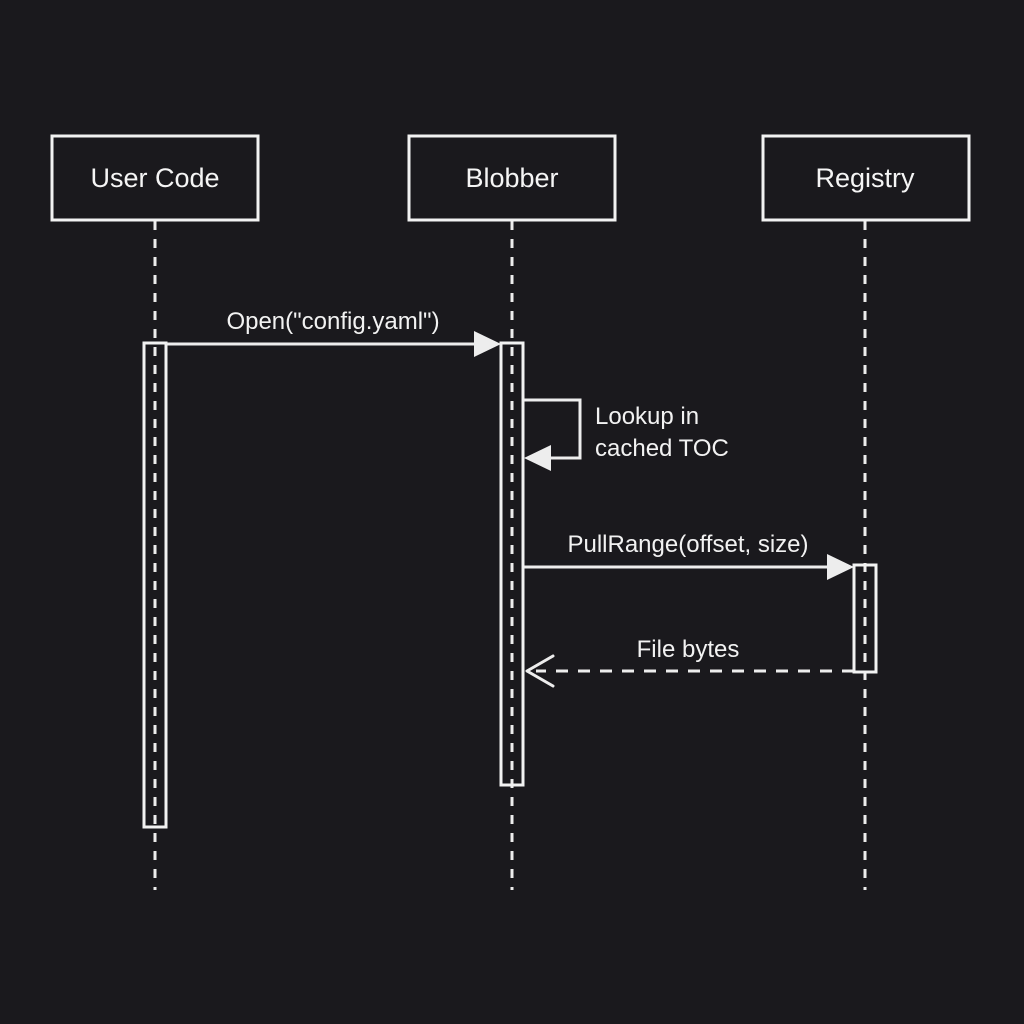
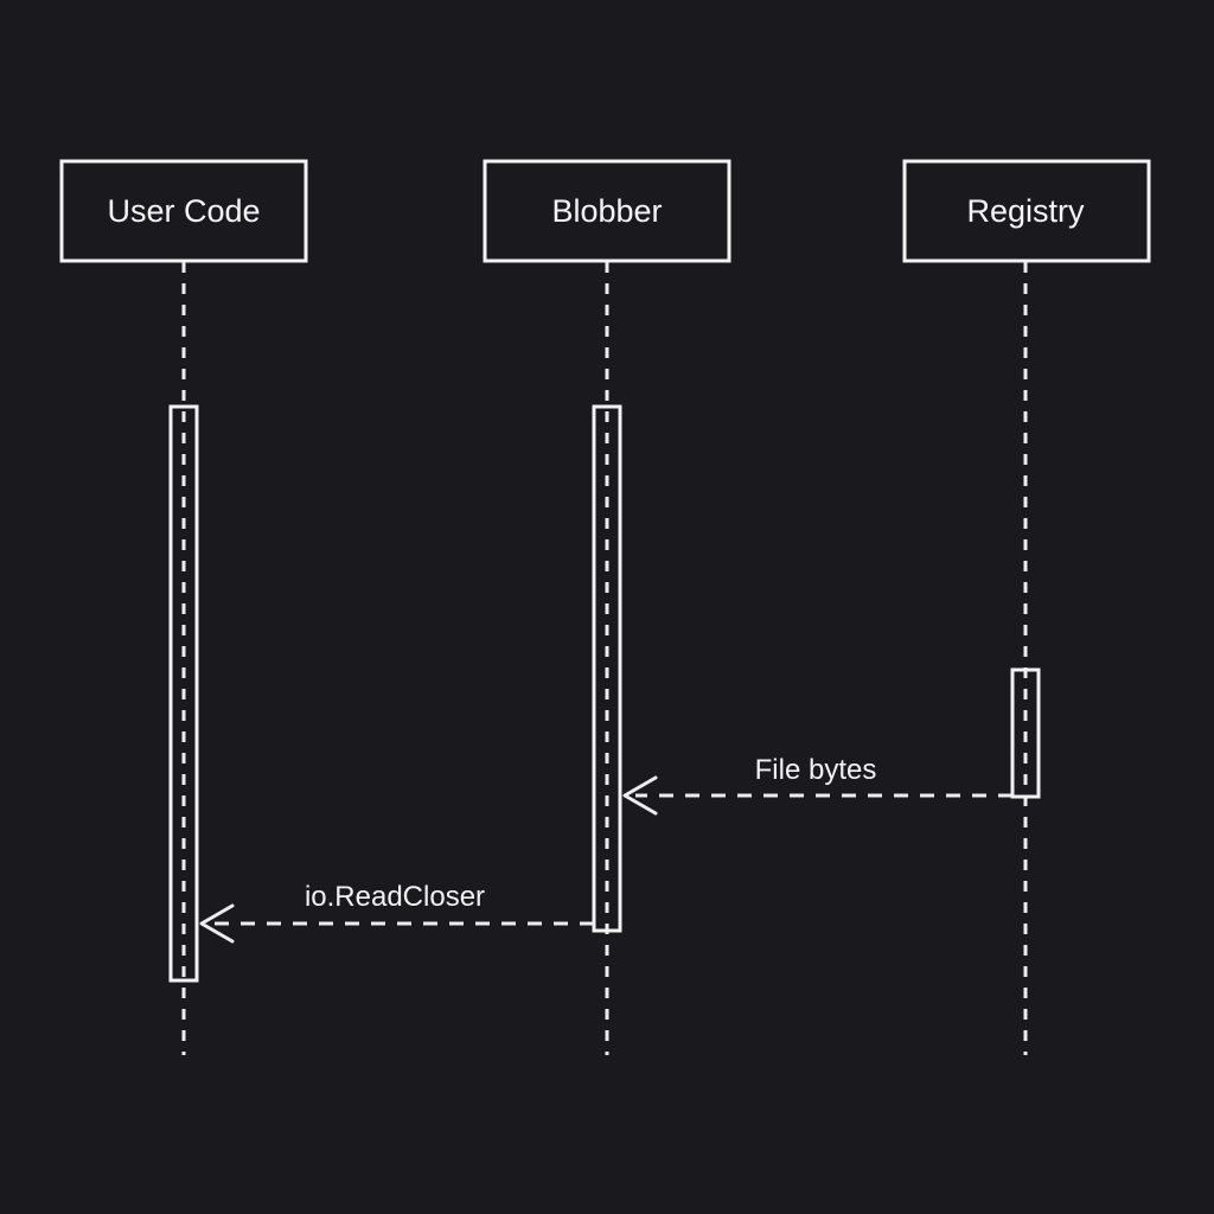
  User Code
  Blobber
  Registry
- Open("config.yaml")
- Lookup in
- cached TOC
- PullRange(offset, size)
  File bytes
+ io.ReadCloser
